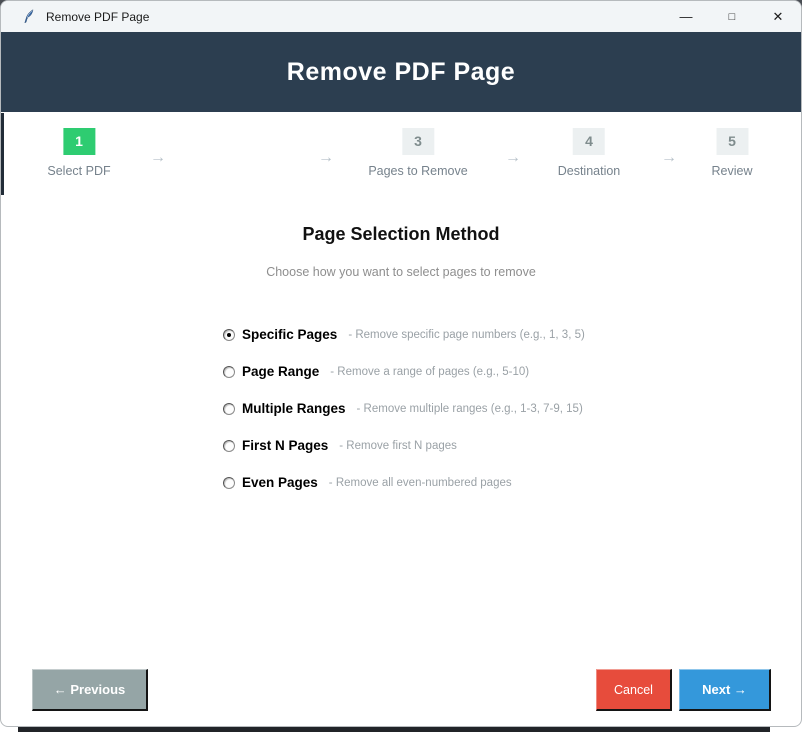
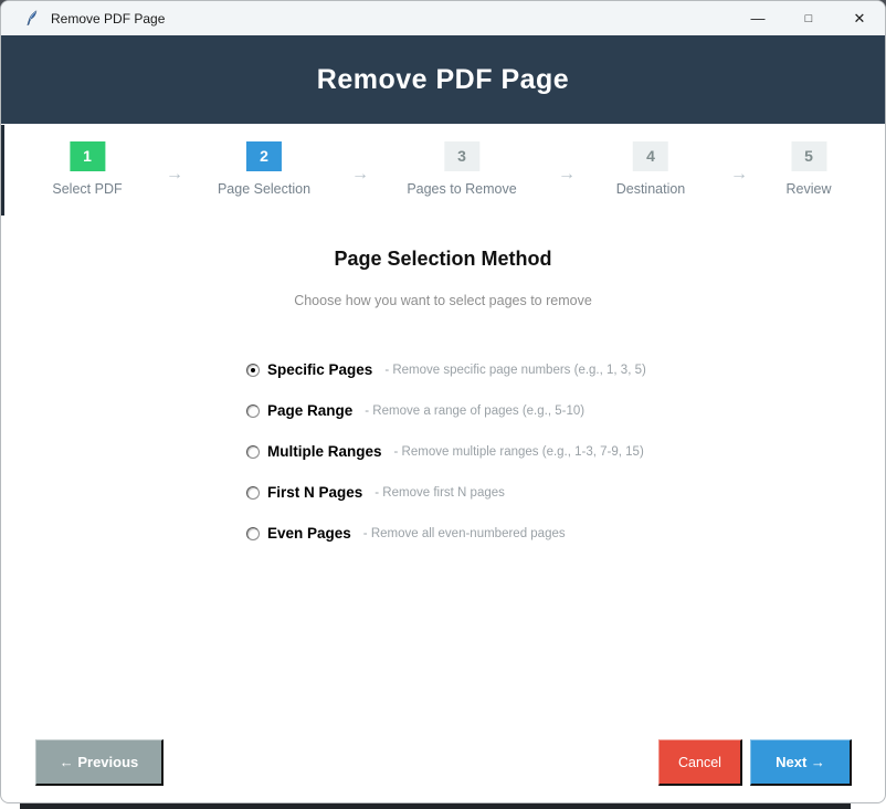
  Remove PDF Page
  —
  □
  ✕
  Remove PDF Page
  1
  Select PDF
  →
+ 2
+ Page Selection
  →
  3
  Pages to Remove
  →
  4
  Destination
  →
  5
  Review
  Page Selection Method
  Choose how you want to select pages to remove
  Specific Pages
  - Remove specific page numbers (e.g., 1, 3, 5)
  Page Range
  - Remove a range of pages (e.g., 5-10)
  Multiple Ranges
  - Remove multiple ranges (e.g., 1-3, 7-9, 15)
  First N Pages
  - Remove first N pages
  Even Pages
  - Remove all even-numbered pages
  ← Previous
  Cancel
  Next →
